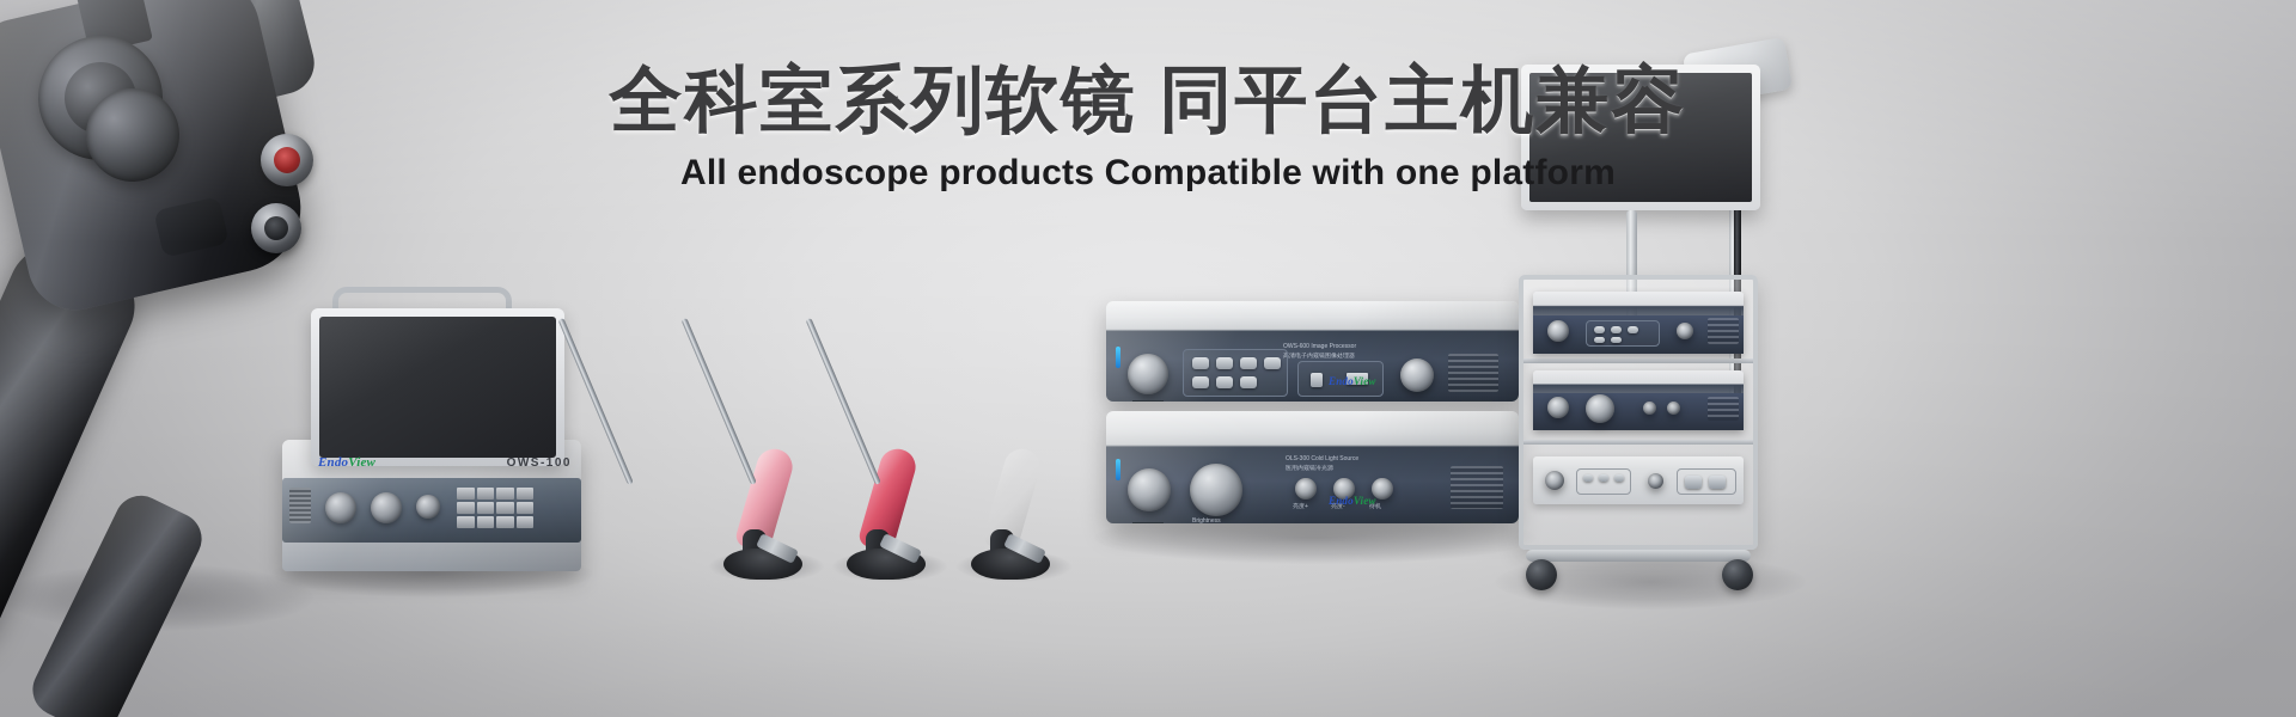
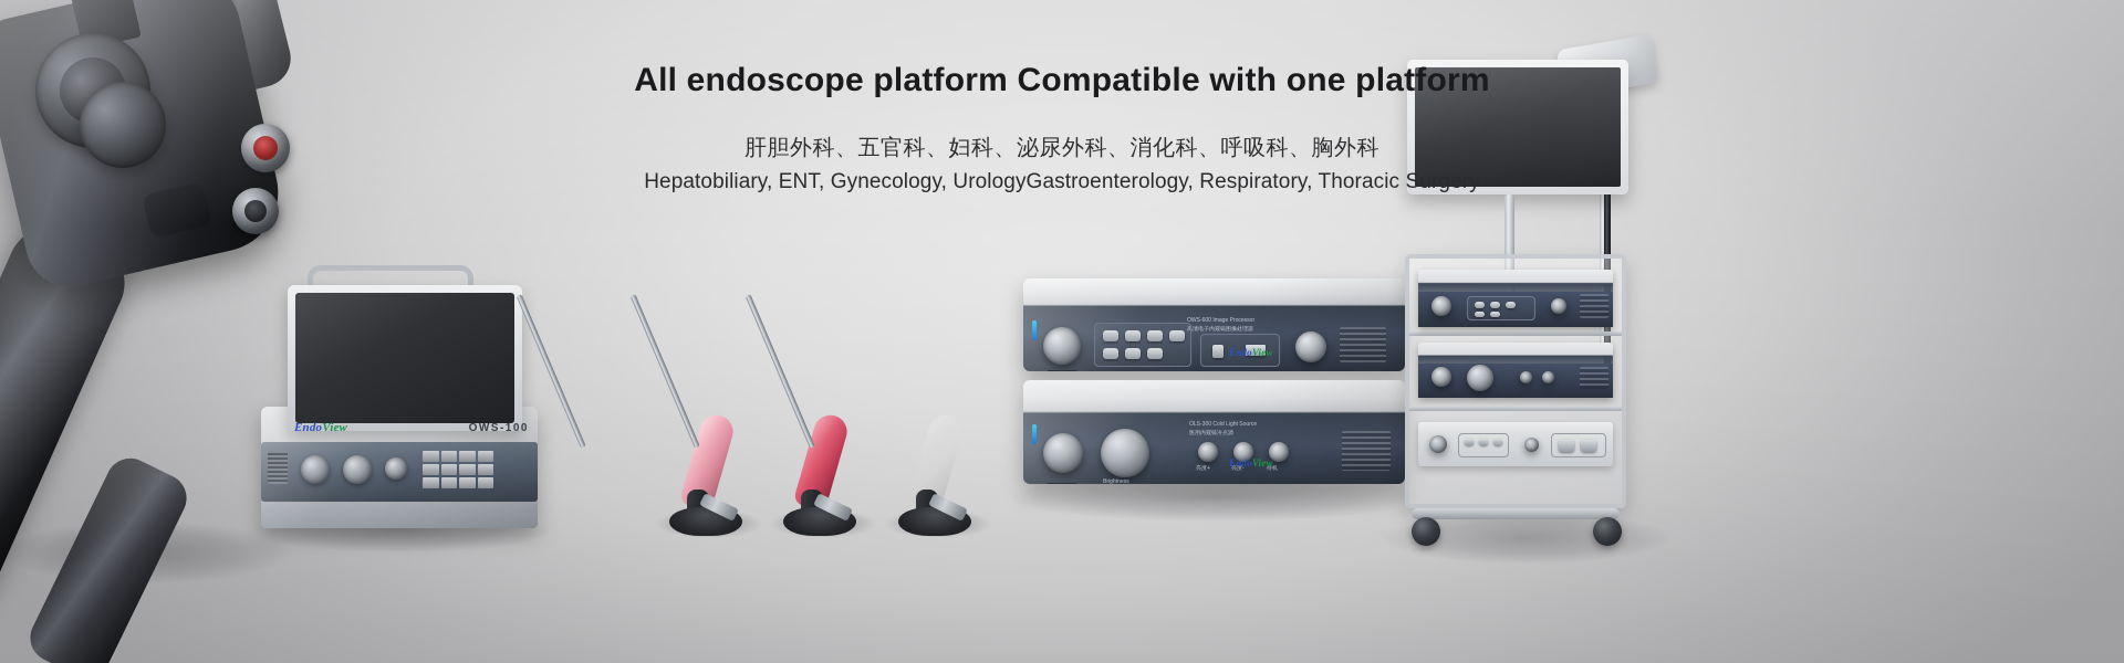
- 全科室系列软镜 同平台主机兼容
- All endoscope products Compatible with one platform
+ All endoscope platform Compatible with one platform
+ 肝胆外科、五官科、妇科、泌尿外科、消化科、呼吸科、胸外科
+ Hepatobiliary, ENT, Gynecology, UrologyGastroenterology, Respiratory, Thoracic Surgery
